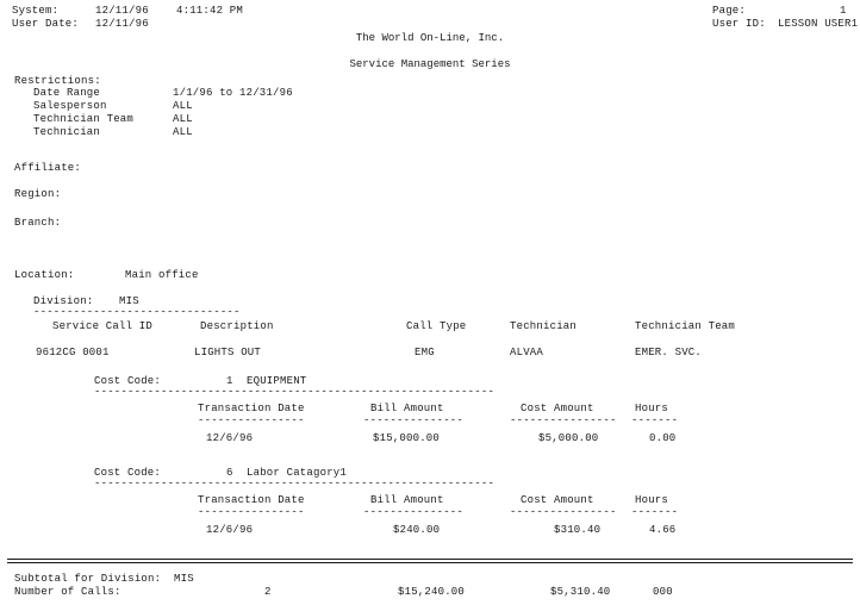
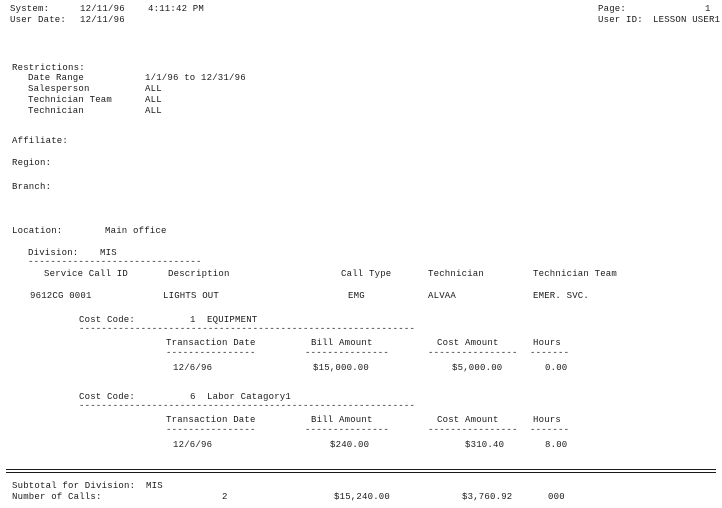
  System:
  12/11/96
  4:11:42 PM
  User Date:
  12/11/96
  Page:
  1
  User ID:
  LESSON USER1
- The World On-Line, Inc.
- Service Management Series
  Restrictions:
  Date Range
  1/1/96 to 12/31/96
  Salesperson
  ALL
  Technician Team
  ALL
  Technician
  ALL
  Affiliate:
  Region:
  Branch:
  Location:
  Main office
  Division:
  MIS
  -------------------------------
  Service Call ID
  Description
  Call Type
  Technician
  Technician Team
  9612CG 0001
  LIGHTS OUT
  EMG
  ALVAA
  EMER. SVC.
  Cost Code:
  1
  EQUIPMENT
  ------------------------------------------------------------
  Transaction Date
  Bill Amount
  Cost Amount
  Hours
  ----------------
  ---------------
  ----------------
  -------
  12/6/96
  $15,000.00
  $5,000.00
  0.00
  Cost Code:
  6
  Labor Catagory1
  ------------------------------------------------------------
  Transaction Date
  Bill Amount
  Cost Amount
  Hours
  ----------------
  ---------------
  ----------------
  -------
  12/6/96
  $240.00
  $310.40
- 4.66
+ 8.00
  Subtotal for Division:
  MIS
  Number of Calls:
  2
  $15,240.00
- $5,310.40
+ $3,760.92
  000
